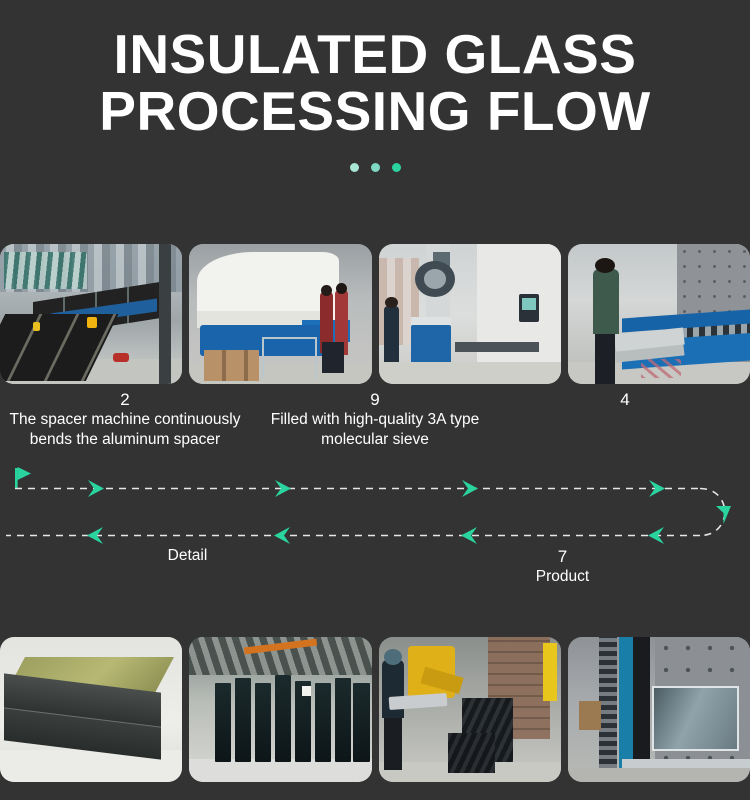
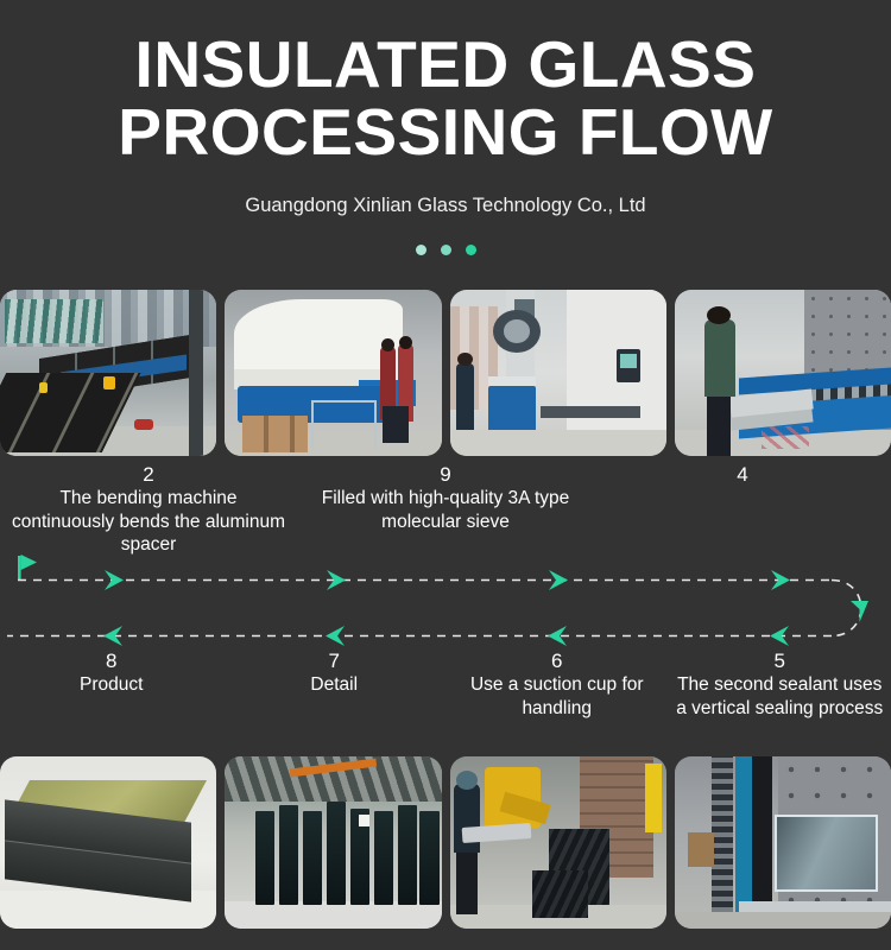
  INSULATED GLASS
  PROCESSING FLOW
+ Guangdong Xinlian Glass Technology Co., Ltd
  2
- The spacer machine continuously bends the aluminum spacer
+ The bending machine continuously bends the aluminum spacer
  9
  Filled with high-quality 3A type molecular sieve
  4
+ 8
- Detail
+ Product
  7
- Product
+ Detail
+ 6
+ Use a suction cup for handling
+ 5
+ The second sealant uses a vertical sealing process
